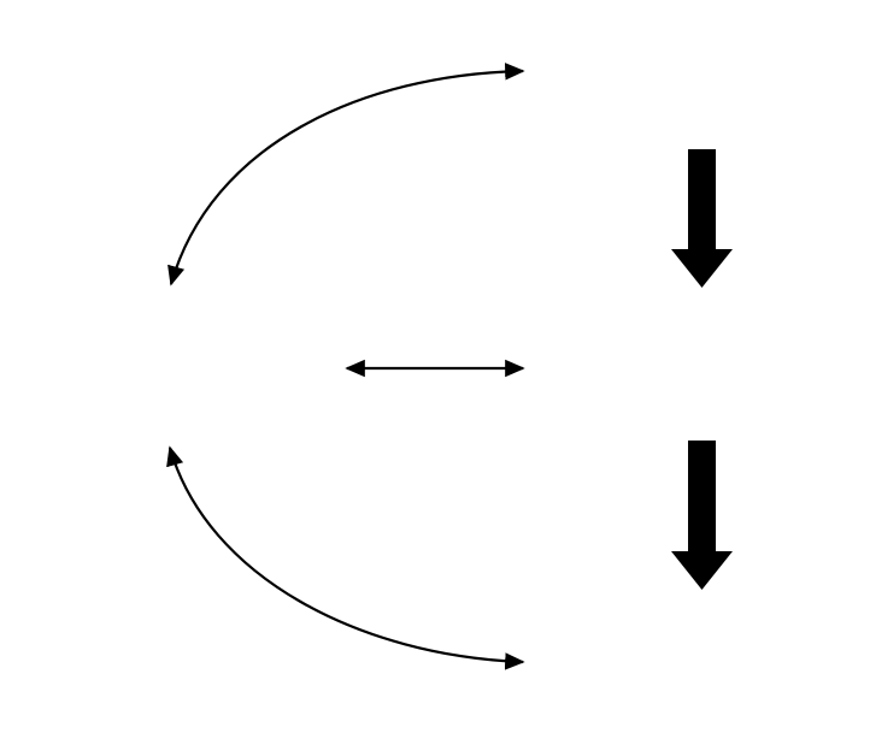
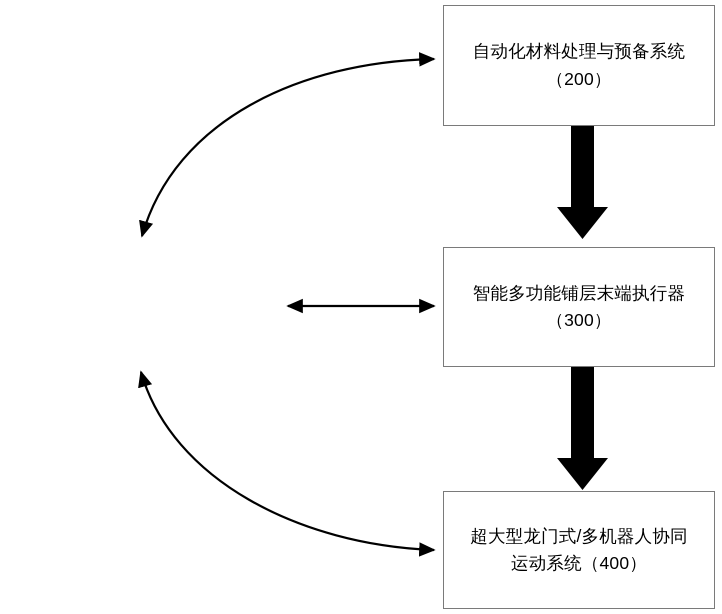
+ 自动化材料处理与预备系统
+ （200）
+ 智能多功能铺层末端执行器
+ （300）
+ 超大型龙门式/多机器人协同
+ 运动系统（400）
